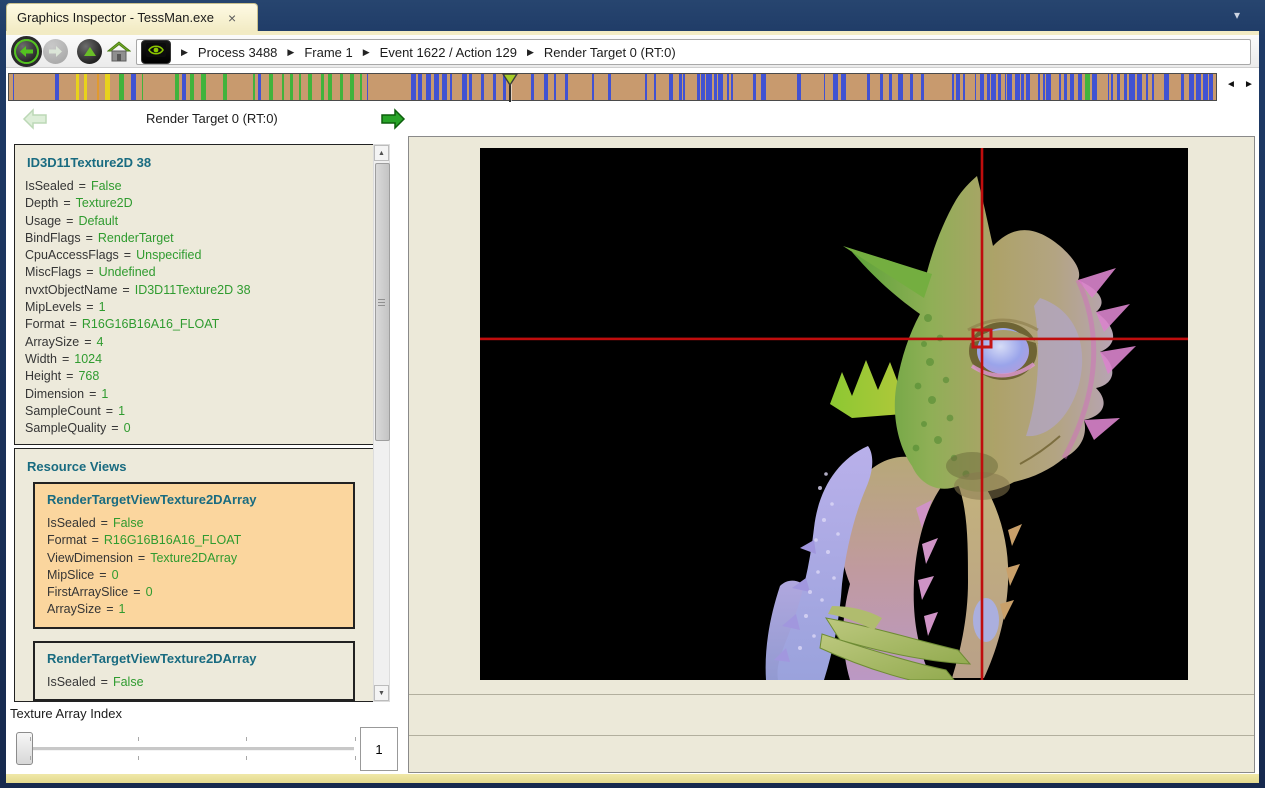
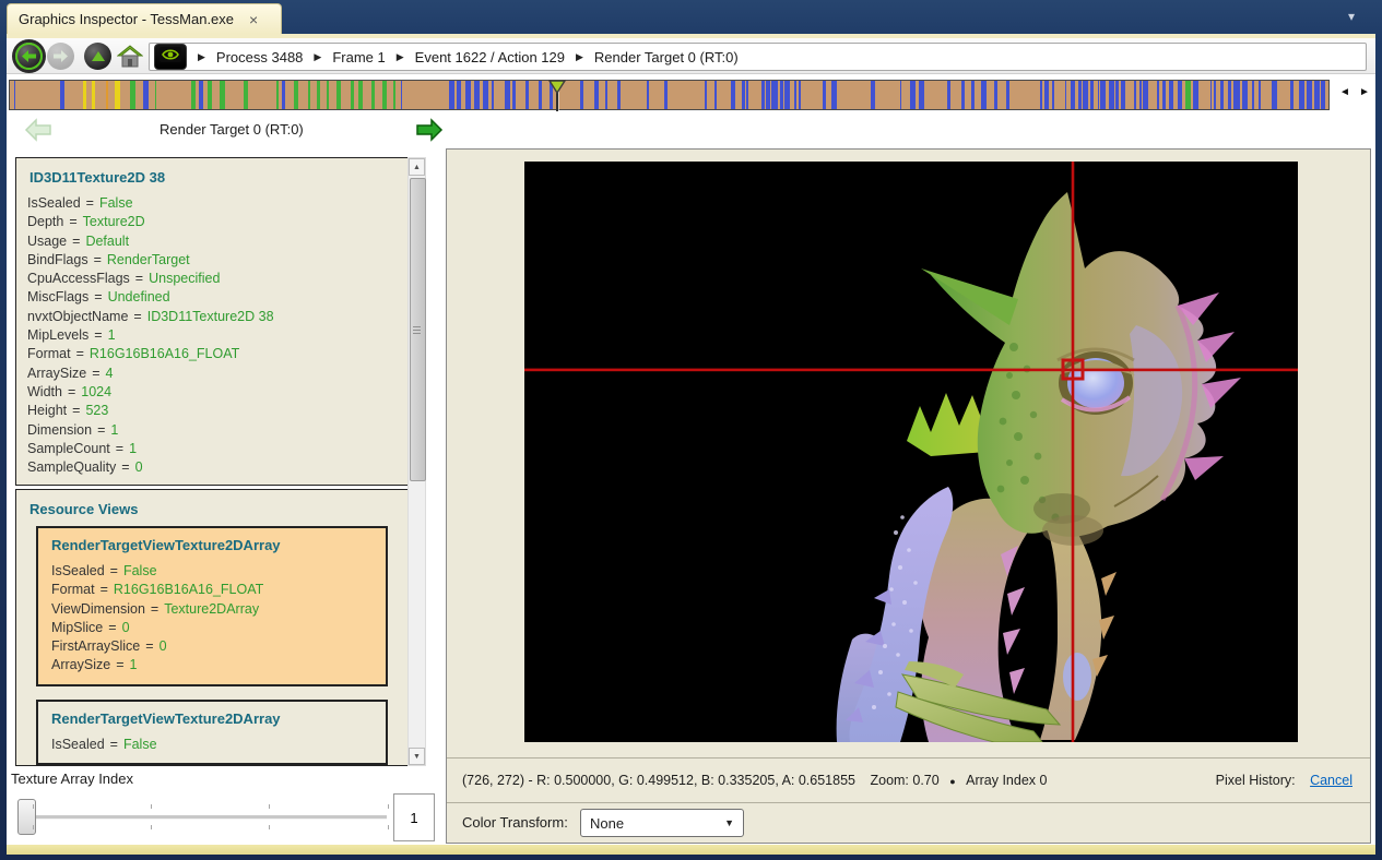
  Graphics Inspector - TessMan.exe
  ×
  ▾
  ▶
  Process 3488
  ▶
  Frame 1
  ▶
  Event 1622 / Action 129
  ▶
  Render Target 0 (RT:0)
  ◄
  ►
  Render Target 0 (RT:0)
  ID3D11Texture2D 38
  IsSealed = False
  Depth = Texture2D
  Usage = Default
  BindFlags = RenderTarget
  CpuAccessFlags = Unspecified
  MiscFlags = Undefined
  nvxtObjectName = ID3D11Texture2D 38
  MipLevels = 1
  Format = R16G16B16A16_FLOAT
  ArraySize = 4
  Width = 1024
- Height = 768
+ Height = 523
  Dimension = 1
  SampleCount = 1
  SampleQuality = 0
  Resource Views
  RenderTargetViewTexture2DArray
  IsSealed = False
  Format = R16G16B16A16_FLOAT
  ViewDimension = Texture2DArray
  MipSlice = 0
  FirstArraySlice = 0
  ArraySize = 1
  RenderTargetViewTexture2DArray
  IsSealed = False
  Texture Array Index
  1
+ (726, 272) - R: 0.500000, G: 0.499512, B: 0.335205, A: 0.651855 Zoom: 0.70 ● Array Index 0
+ Pixel History: Cancel
+ Color Transform:
+ None
+ ▼
